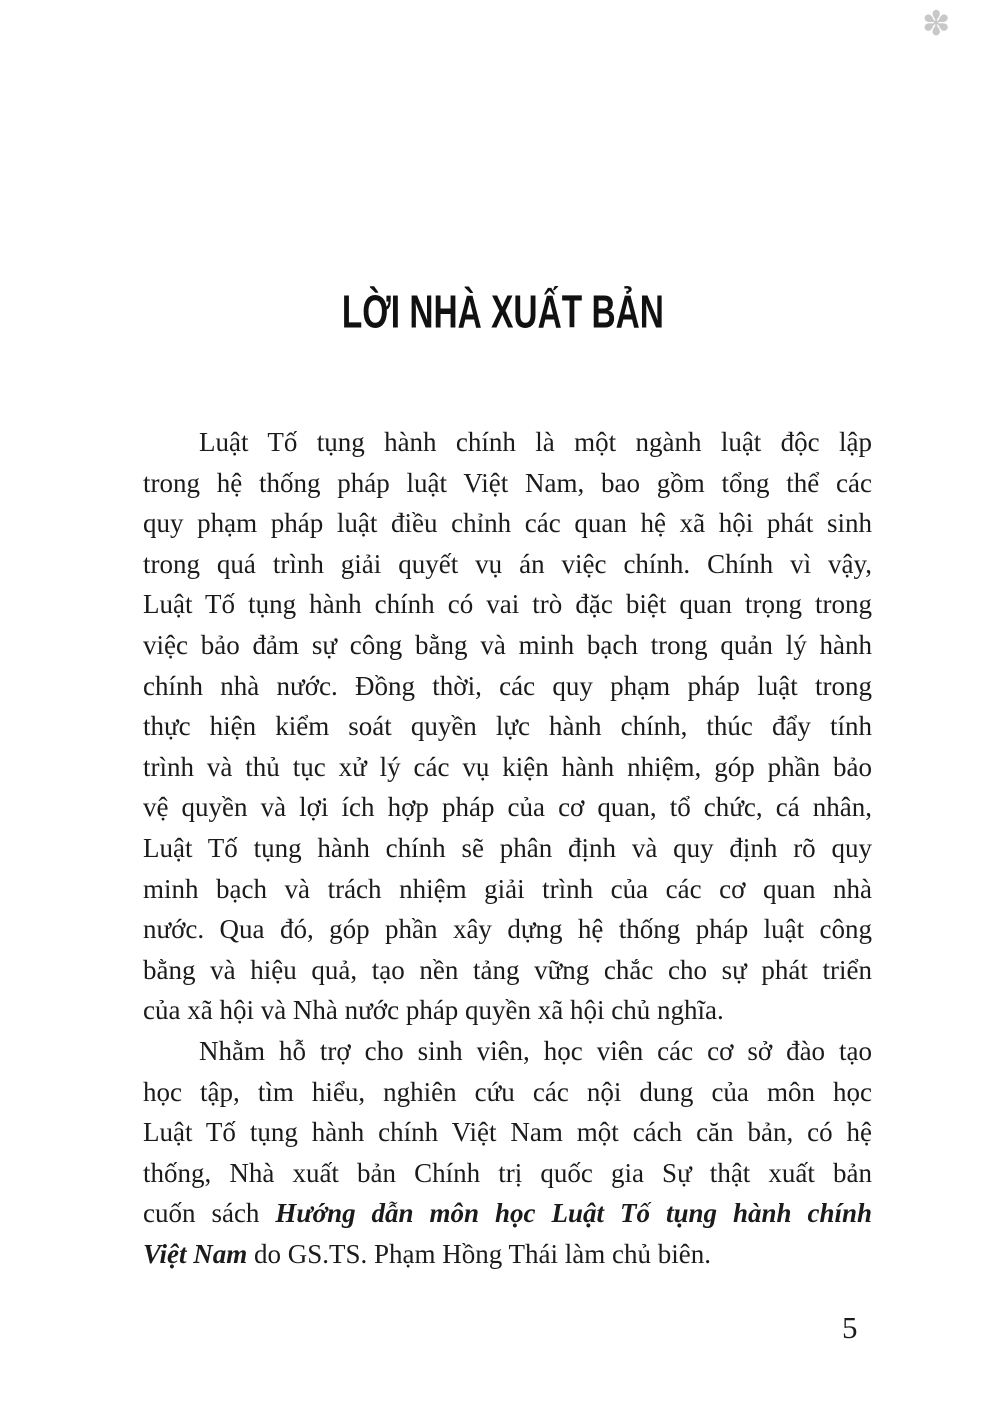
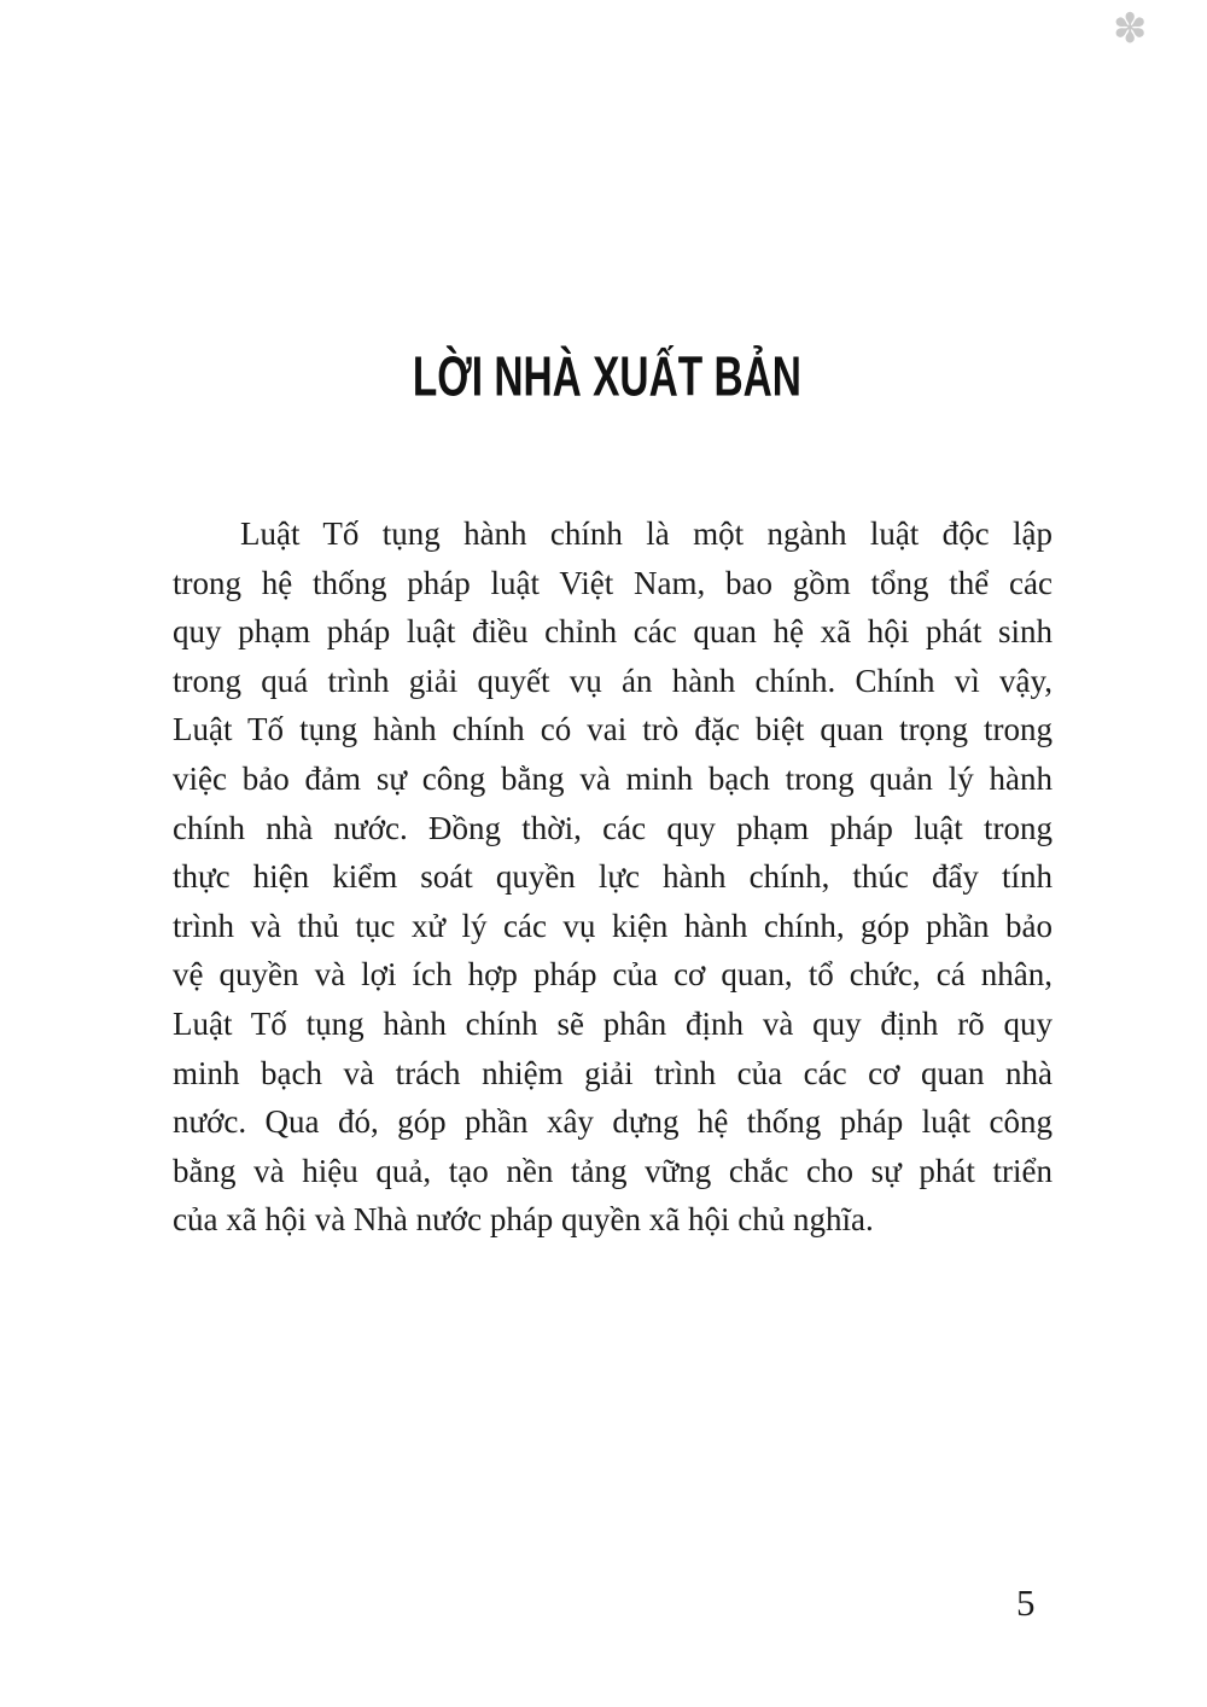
  ✽
  LỜI NHÀ XUẤT BẢN
  Luật Tố tụng hành chính là một ngành luật độc lập
  trong hệ thống pháp luật Việt Nam, bao gồm tổng thể các
  quy phạm pháp luật điều chỉnh các quan hệ xã hội phát sinh
- trong quá trình giải quyết vụ án việc chính. Chính vì vậy,
+ trong quá trình giải quyết vụ án hành chính. Chính vì vậy,
  Luật Tố tụng hành chính có vai trò đặc biệt quan trọng trong
  việc bảo đảm sự công bằng và minh bạch trong quản lý hành
  chính nhà nước. Đồng thời, các quy phạm pháp luật trong
  thực hiện kiểm soát quyền lực hành chính, thúc đẩy tính
- trình và thủ tục xử lý các vụ kiện hành nhiệm, góp phần bảo
+ trình và thủ tục xử lý các vụ kiện hành chính, góp phần bảo
  vệ quyền và lợi ích hợp pháp của cơ quan, tổ chức, cá nhân,
  Luật Tố tụng hành chính sẽ phân định và quy định rõ quy
  minh bạch và trách nhiệm giải trình của các cơ quan nhà
  nước. Qua đó, góp phần xây dựng hệ thống pháp luật công
  bằng và hiệu quả, tạo nền tảng vững chắc cho sự phát triển
  của xã hội và Nhà nước pháp quyền xã hội chủ nghĩa.
- Nhằm hỗ trợ cho sinh viên, học viên các cơ sở đào tạo
- học tập, tìm hiểu, nghiên cứu các nội dung của môn học
- Luật Tố tụng hành chính Việt Nam một cách căn bản, có hệ
- thống, Nhà xuất bản Chính trị quốc gia Sự thật xuất bản
- cuốn sách Hướng dẫn môn học Luật Tố tụng hành chính
- Việt Nam do GS.TS. Phạm Hồng Thái làm chủ biên.
  5
